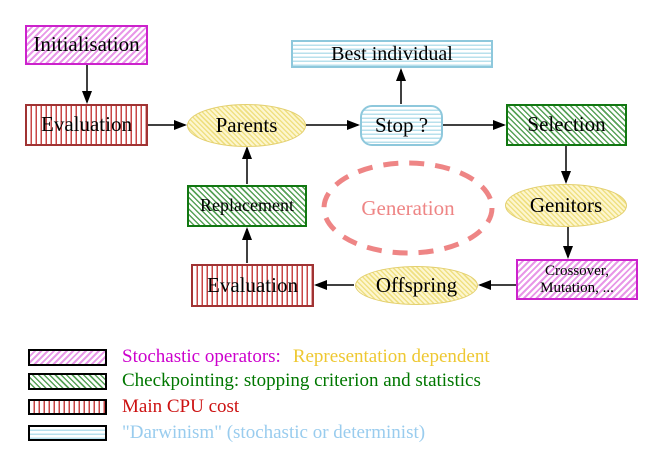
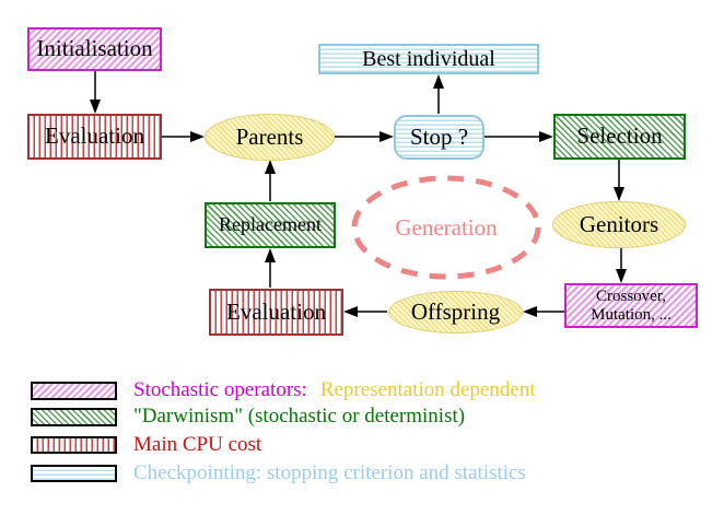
  Initialisation
  Evaluation
  Best individual
  Parents
  Stop ?
  Selection
  Replacement
  Generation
  Genitors
  Crossover,
  Mutation, ...
  Offspring
  Evaluation
  Stochastic operators:
  Representation dependent
- Checkpointing: stopping criterion and statistics
+ "Darwinism" (stochastic or determinist)
  Main CPU cost
- "Darwinism" (stochastic or determinist)
+ Checkpointing: stopping criterion and statistics
